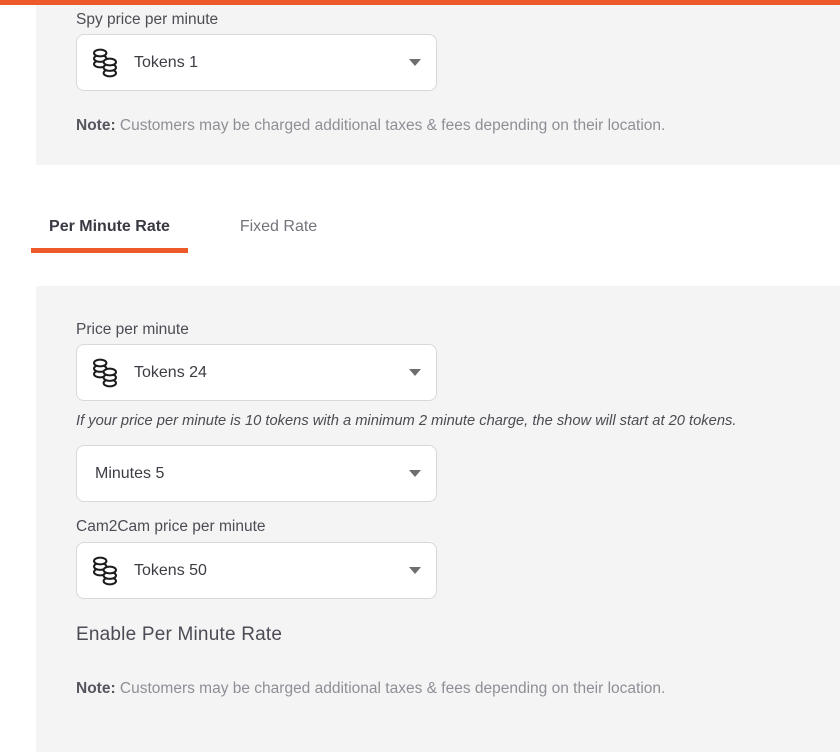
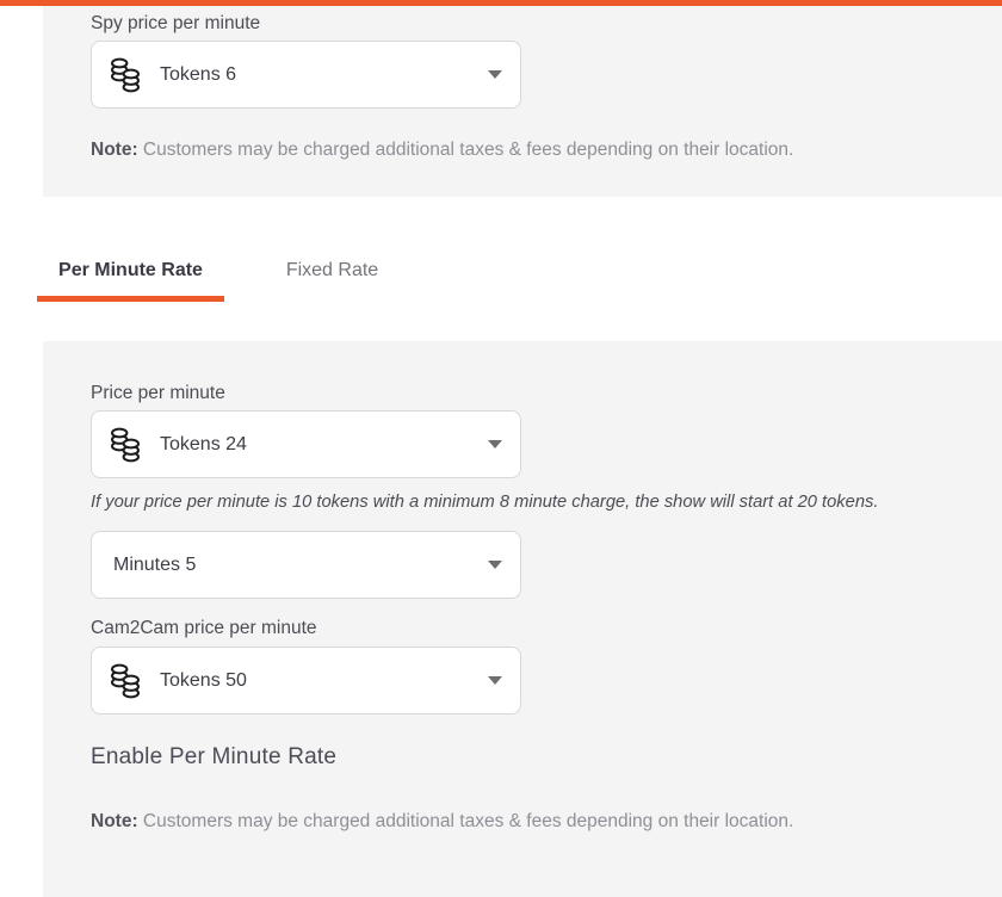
  Spy price per minute
- Tokens 1
+ Tokens 6
  Note: Customers may be charged additional taxes & fees depending on their location.
  Per Minute Rate
  Fixed Rate
  Price per minute
  Tokens 24
- If your price per minute is 10 tokens with a minimum 2 minute charge, the show will start at 20 tokens.
+ If your price per minute is 10 tokens with a minimum 8 minute charge, the show will start at 20 tokens.
  Minutes 5
  Cam2Cam price per minute
  Tokens 50
  Enable Per Minute Rate
  Note: Customers may be charged additional taxes & fees depending on their location.
